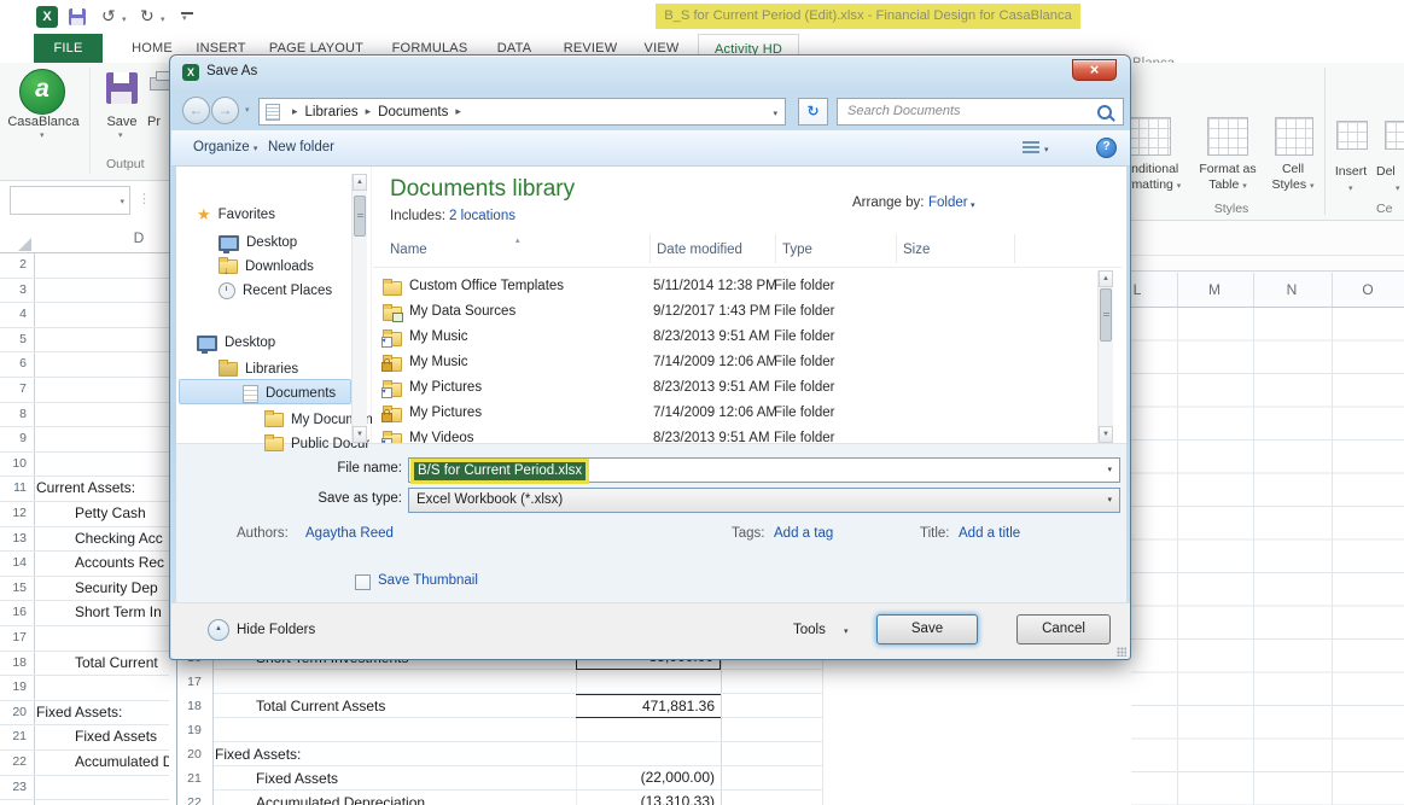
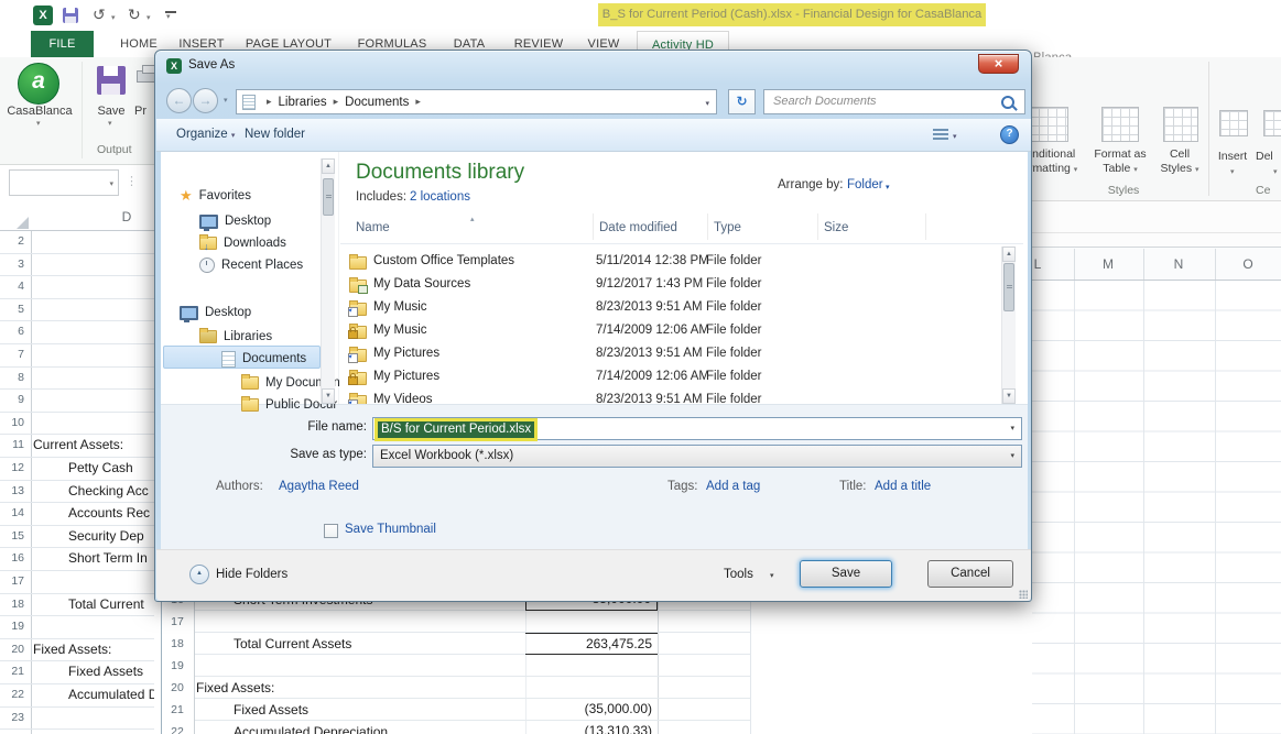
  ↺
  ↻
- B_S for Current Period (Edit).xlsx - Financial Design for CasaBlanca
+ B_S for Current Period (Cash).xlsx - Financial Design for CasaBlanca
  FILE
  HOME
  INSERT
  PAGE LAYOUT
  FORMULAS
  DATA
  REVIEW
  VIEW
  Activity HD
  CasaBlanca
  Save
  Pr
  Output
  ⋮
  D
  2
  3
  4
  5
  6
  7
  8
  9
  10
  11
  Current Assets:
  12
  Petty Cash
  13
  Checking Acc
  14
  Accounts Rec
  15
  Security Dep
  16
  Short Term In
  17
  18
  Total Current
  19
  20
  Fixed Assets:
  21
  Fixed Assets
  22
  Accumulated
  23
  nditional
  Format as
  Table
  Cell
  Styles
  Styles
  Insert
  Del
  Ce
  L
  M
  N
  O
  17
  18
  Total Current Assets
- 471,881.36
+ 263,475.25
  19
  20
  Fixed Assets:
  21
  Fixed Assets
- (22,000.00)
+ (35,000.00)
  22
  Accumulated Depreciation
  (13,310.33)
  Save As
  ←
  →
  Libraries
  Documents
  ↻
  Search Documents
  Organize
  New folder
  Favorites
  Desktop
  Downloads
  Recent Places
  Desktop
  Libraries
  Documents
  My Docun
  Public Docur
  Documents library
  Includes:
  2 locations
  Arrange by:
  Folder
  Name
  Date modified
  Type
  Size
  Custom Office Templates
  5/11/2014 12:38 PM
  File folder
  My Data Sources
  9/12/2017 1:43 PM
  File folder
  My Music
  8/23/2013 9:51 AM
  File folder
  My Music
  7/14/2009 12:06 AM
  File folder
  My Pictures
  8/23/2013 9:51 AM
  File folder
  My Pictures
  7/14/2009 12:06 AM
  File folder
  My Videos
  8/23/2013 9:51 AM
  File folder
  File name:
  B/S for Current Period.xlsx
  Save as type:
  Excel Workbook (*.xlsx)
  Authors:
  Agaytha Reed
  Tags:
  Add a tag
  Title:
  Add a title
  Save Thumbnail
  Hide Folders
  Tools
  Save
  Cancel
